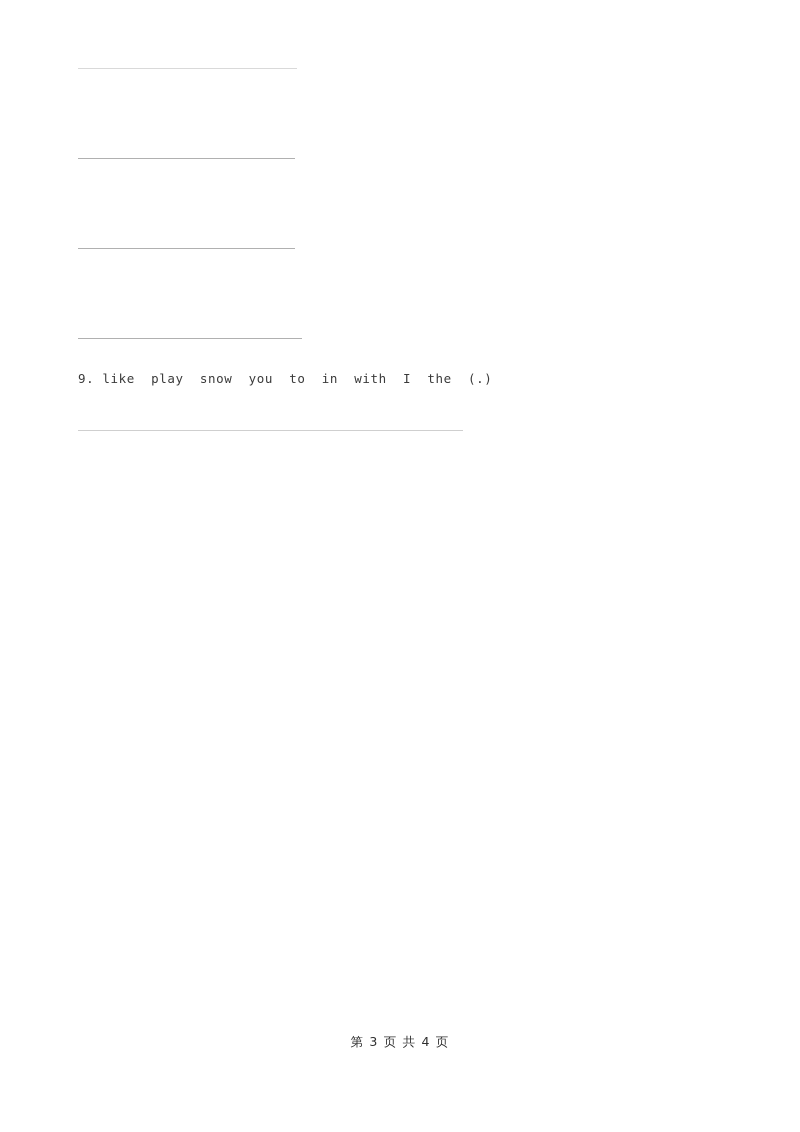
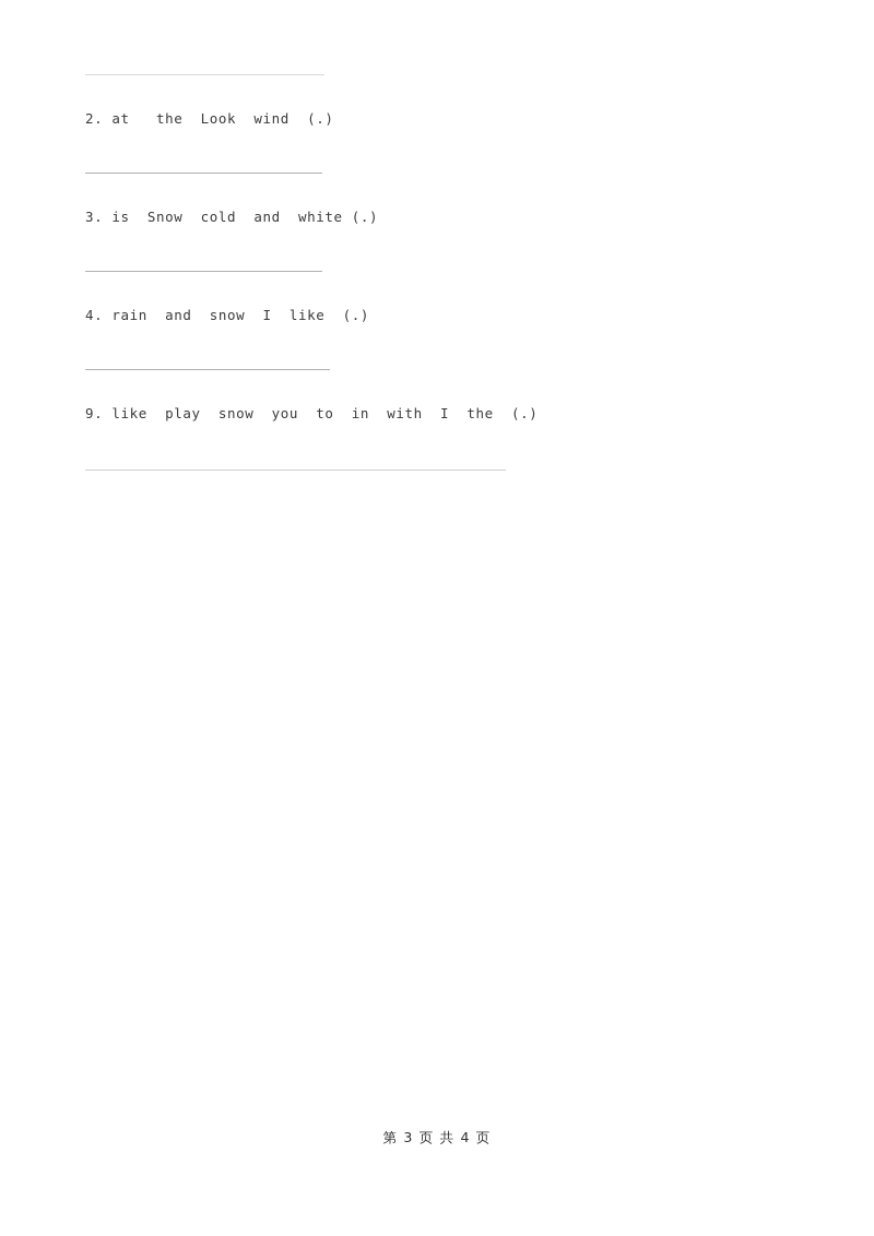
+ 2. at the Look wind (.)
+ 3. is Snow cold and white (.)
+ 4. rain and snow I like (.)
  9. like play snow you to in with I the (.)
  第 3 页 共 4 页
